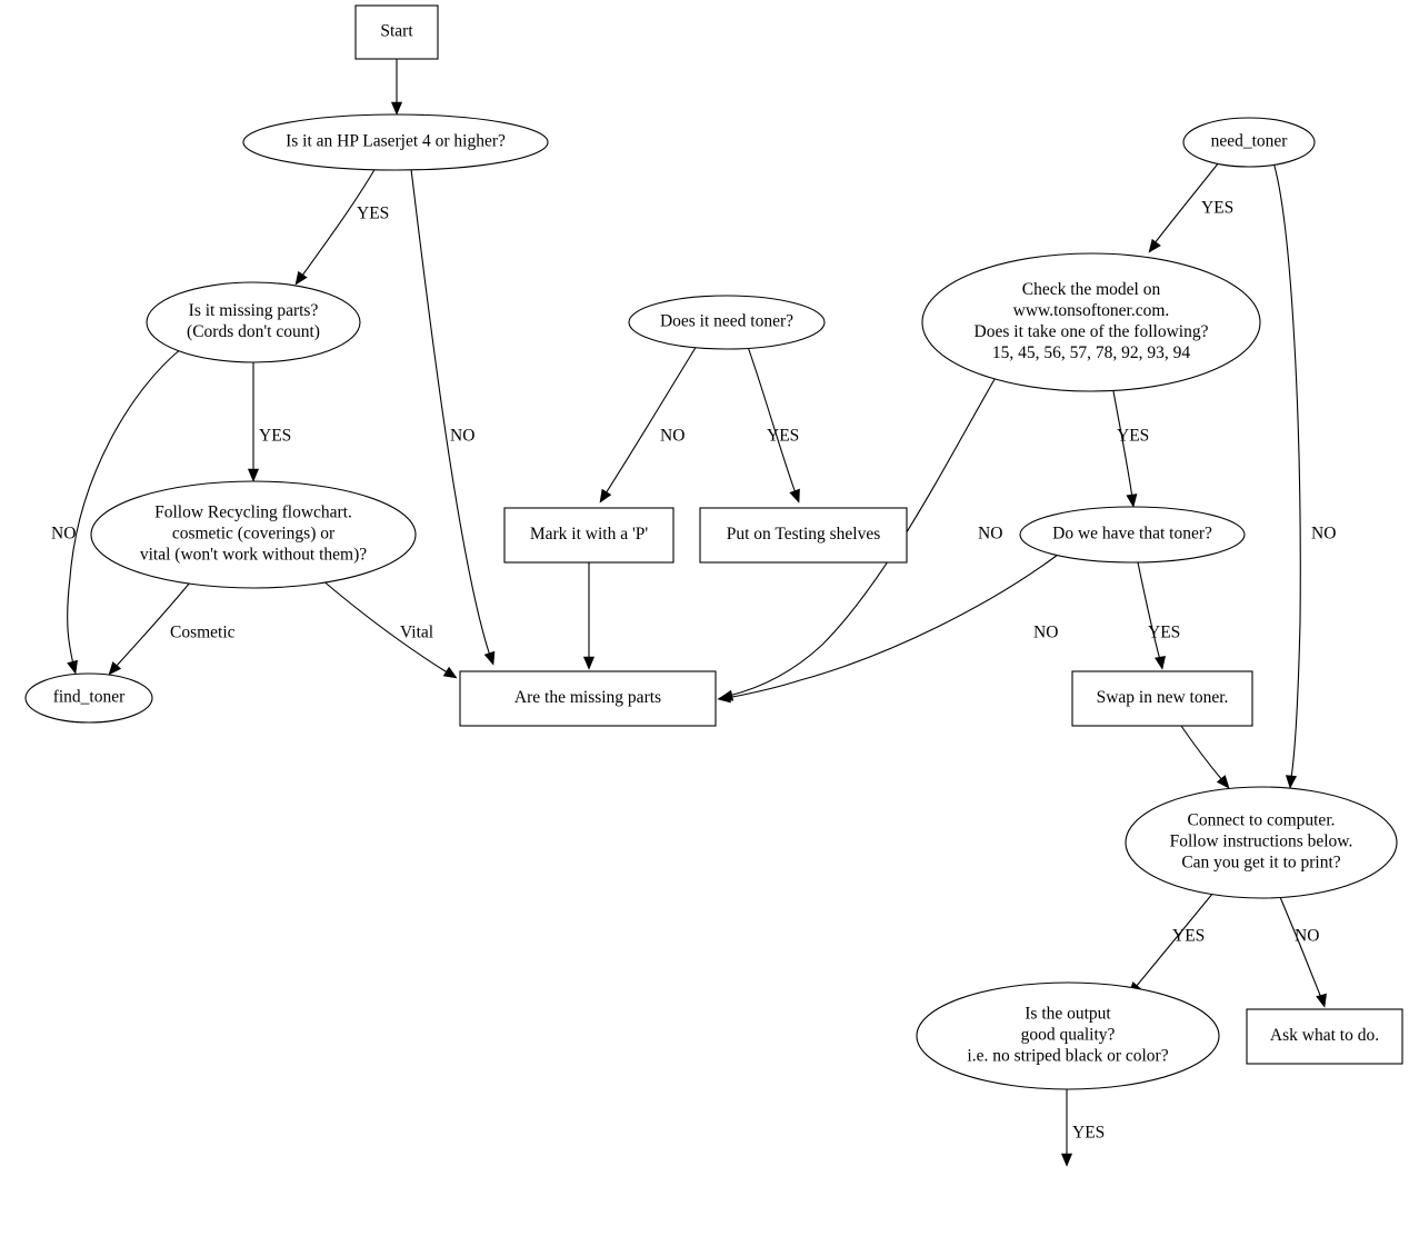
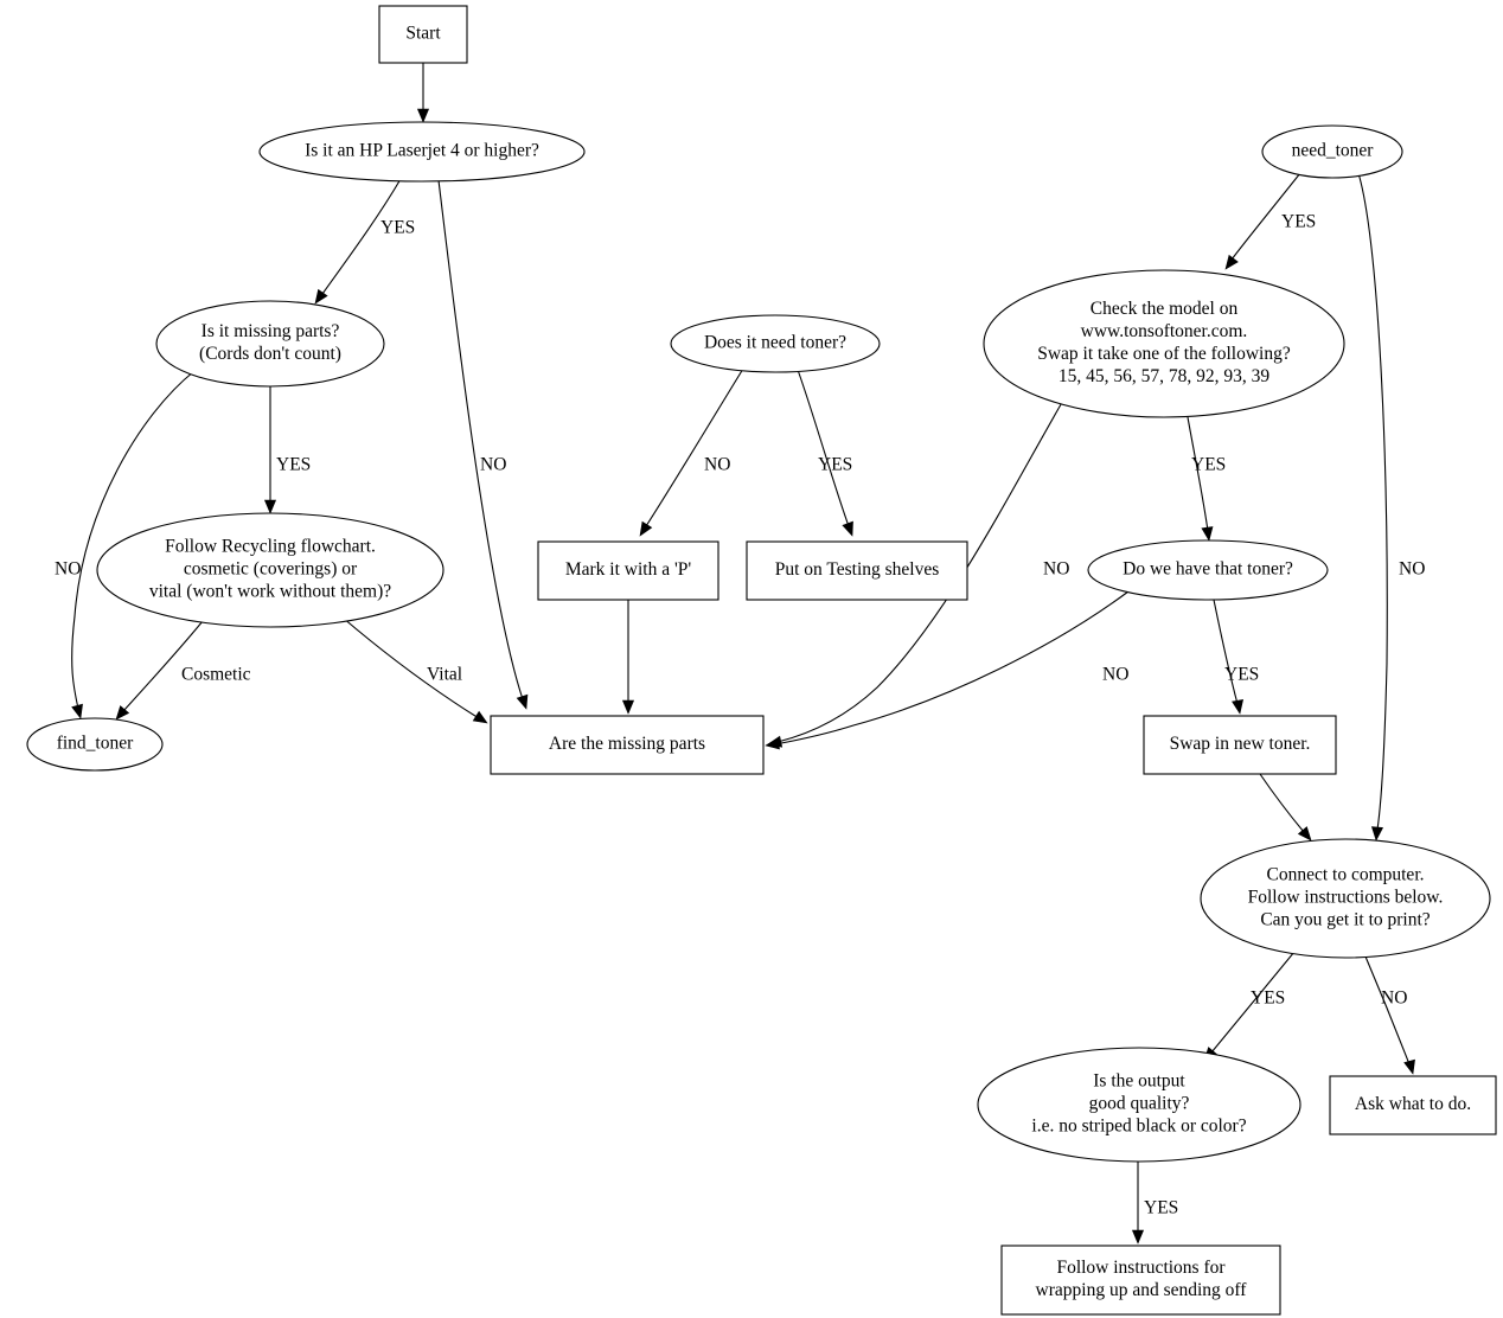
  Start
  Is it an HP Laserjet 4 or higher?
  Is it missing parts?
  (Cords don't count)
  Follow Recycling flowchart.
  cosmetic (coverings) or
  vital (won't work without them)?
  find_toner
  Does it need toner?
  Mark it with a 'P'
  Put on Testing shelves
  Are the missing parts
  need_toner
  Check the model on
  www.tonsoftoner.com.
- Does it take one of the following?
+ Swap it take one of the following?
- 15, 45, 56, 57, 78, 92, 93, 94
+ 15, 45, 56, 57, 78, 92, 93, 39
  Do we have that toner?
  Swap in new toner.
  Connect to computer.
  Follow instructions below.
  Can you get it to print?
  Is the output
  good quality?
  i.e. no striped black or color?
  Ask what to do.
+ Follow instructions for
+ wrapping up and sending off
  YES
  NO
  YES
  NO
  Cosmetic
  Vital
  NO
  YES
  YES
  NO
  NO
  YES
  NO
  YES
  YES
  NO
  YES
